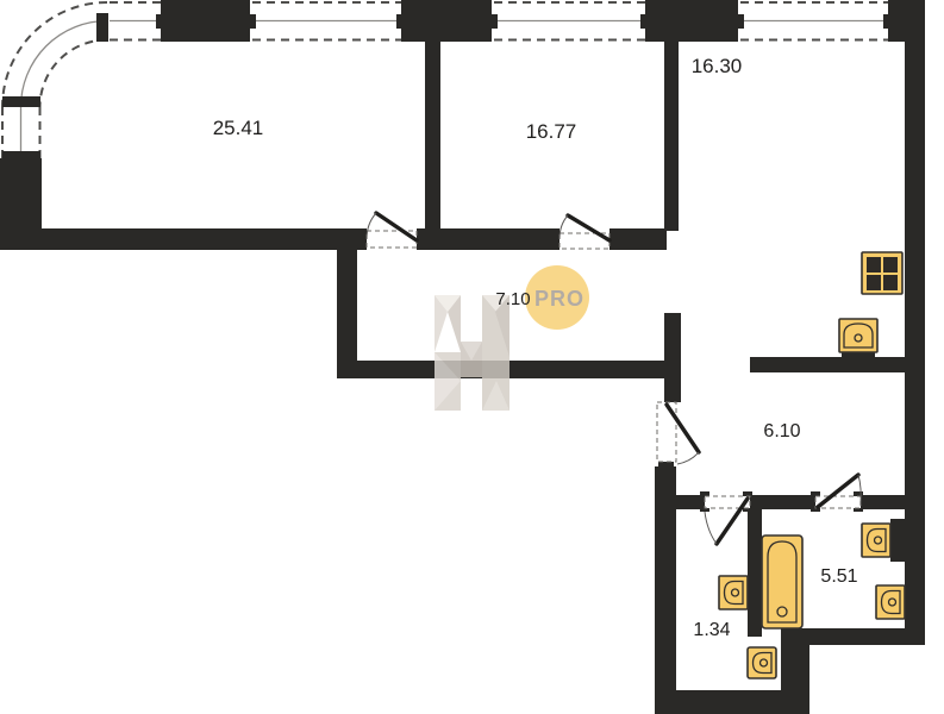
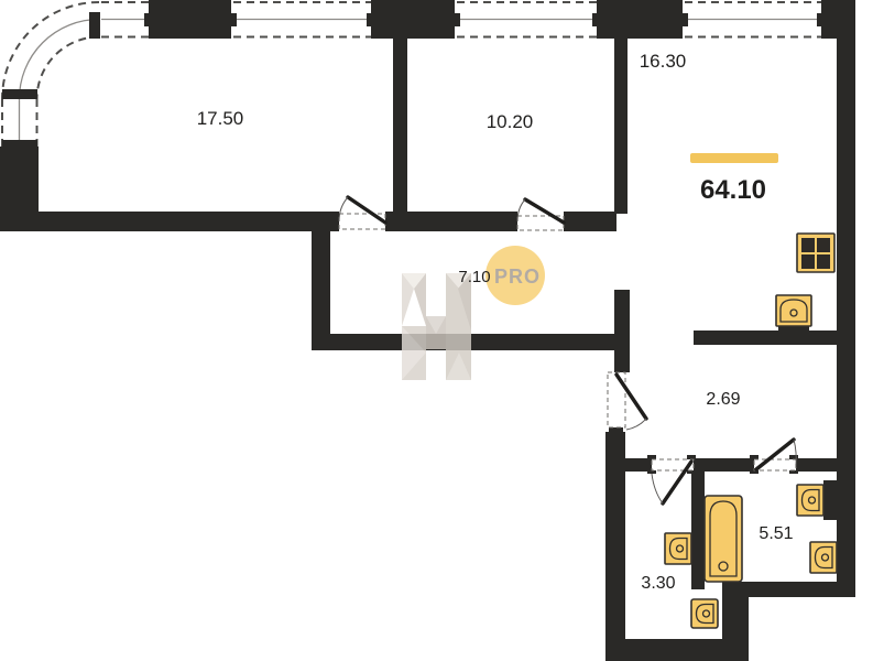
- 25.41
+ 17.50
- 16.77
+ 10.20
  16.30
  7.10
  PRO
- 6.10
+ 2.69
- 1.34
+ 3.30
  5.51
+ 64.10
